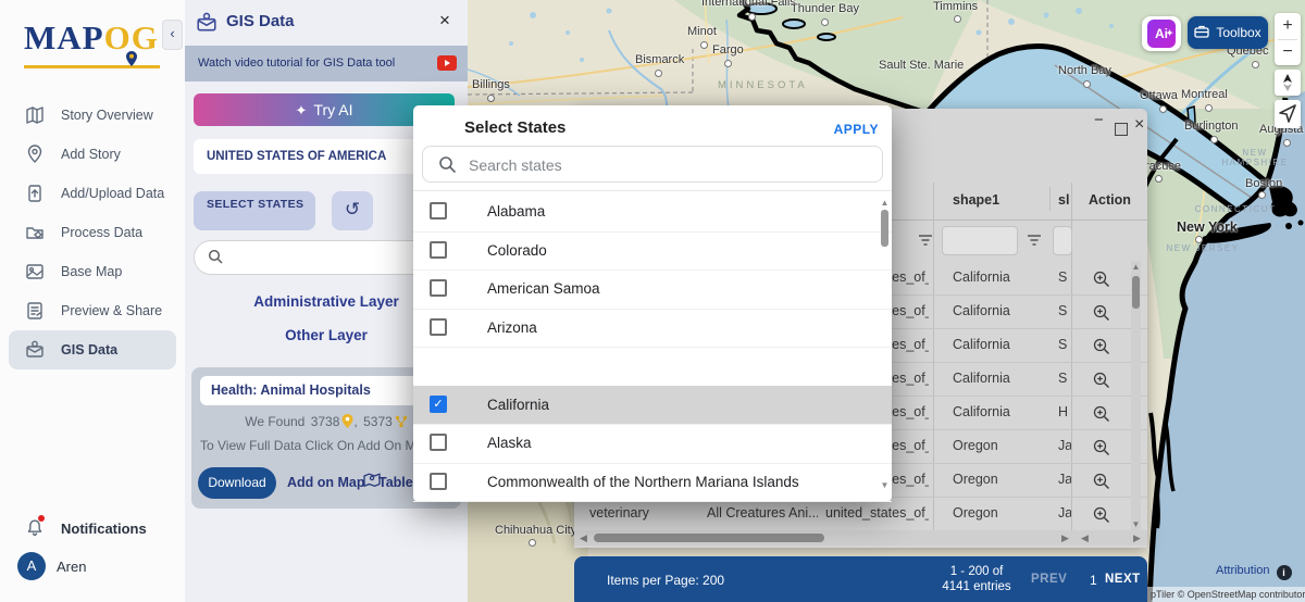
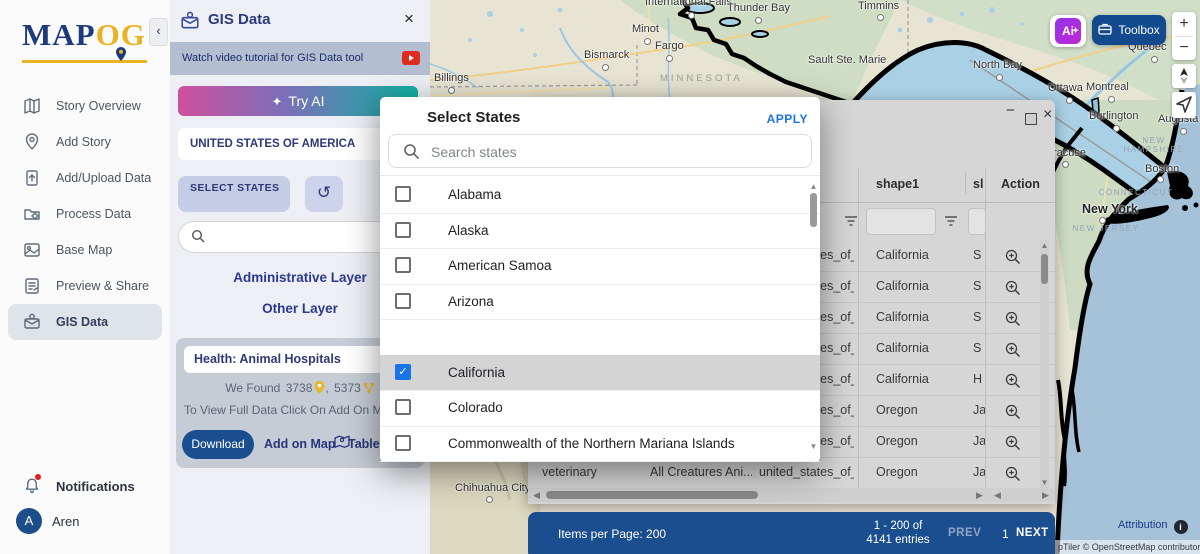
  Billings
  Minot
  Bismarck
  Fargo
  International Falls
  Thunder Bay
  Timmins
  Sault Ste. Marie
  North Bay
  Quebec
  Ottawa
  Montreal
  Burlington
  Augusta
  acuse
  Boston
  New York
  Chihuahua Cit
  MINNESOTA
  NEW HAMPSHIRE
  CONNECTICUT
  NEW JERSEY
  Ai
  ✦
  Toolbox
  +
  −
  Attribution i
  pTiler © OpenStreetMap contributor
  MAPOG
  ‹
  Story Overview
  Add Story
  Add/Upload Data
  Process Data
  Base Map
  Preview & Share
  GIS Data
  Notifications
  A
  Aren
  GIS Data
  ×
  Watch video tutorial for GIS Data tool
  ✦ Try AI
  UNITED STATES OF AMERICA
  SELECT STATES
  ↺
  Administrative Layer
  Other Layer
  Health: Animal Hospitals
  We Found 3738 , 5373
  To View Full Data Click On Add On M
  Download
  Add on Map
  −
  ×
  shape1
  sl
  Action
  California
  S
  California
  S
  California
  S
  California
  S
  California
  H
  Oregon
  Ja
  Oregon
  Ja
  veterinary
  All Creatures Ani...
  united_states_of
  Oregon
  Ja
  ▲
  ▼
  ◀
  ▶
  ◀
  ▶
  Items per Page: 200
  1 - 200 of
  4141 entries
  PREV
  1
  NEXT
  Select States
  APPLY
  Search states
  Alabama
- Colorado
+ Alaska
  American Samoa
  Arizona
  ✓
  California
- Alaska
+ Colorado
  Commonwealth of the Northern Mariana Islands
  ▲
  ▼
